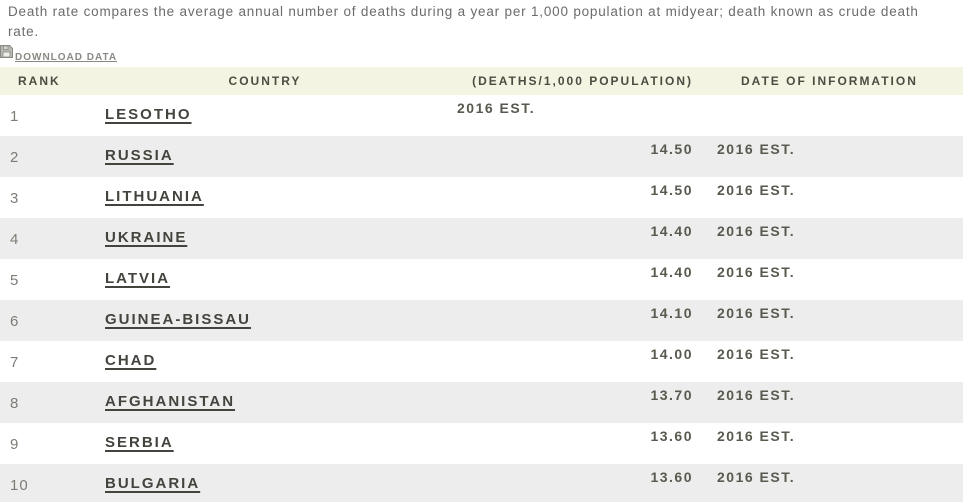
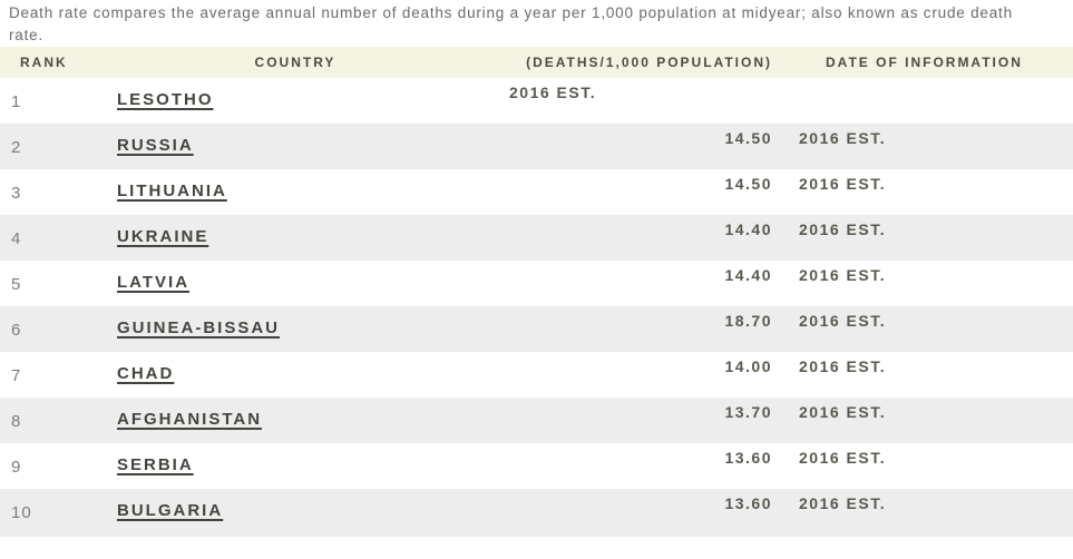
- Death rate compares the average annual number of deaths during a year per 1,000 population at midyear; death known as crude death rate.
+ Death rate compares the average annual number of deaths during a year per 1,000 population at midyear; also known as crude death rate.
- DOWNLOAD DATA
  RANK
  COUNTRY
  (DEATHS/1,000 POPULATION)
  DATE OF INFORMATION
  1
  LESOTHO
  2016 EST.
  2
  RUSSIA
  14.50
  2016 EST.
  3
  LITHUANIA
  14.50
  2016 EST.
  4
  UKRAINE
  14.40
  2016 EST.
  5
  LATVIA
  14.40
  2016 EST.
  6
  GUINEA-BISSAU
- 14.10
+ 18.70
  2016 EST.
  7
  CHAD
  14.00
  2016 EST.
  8
  AFGHANISTAN
  13.70
  2016 EST.
  9
  SERBIA
  13.60
  2016 EST.
  10
  BULGARIA
  13.60
  2016 EST.
